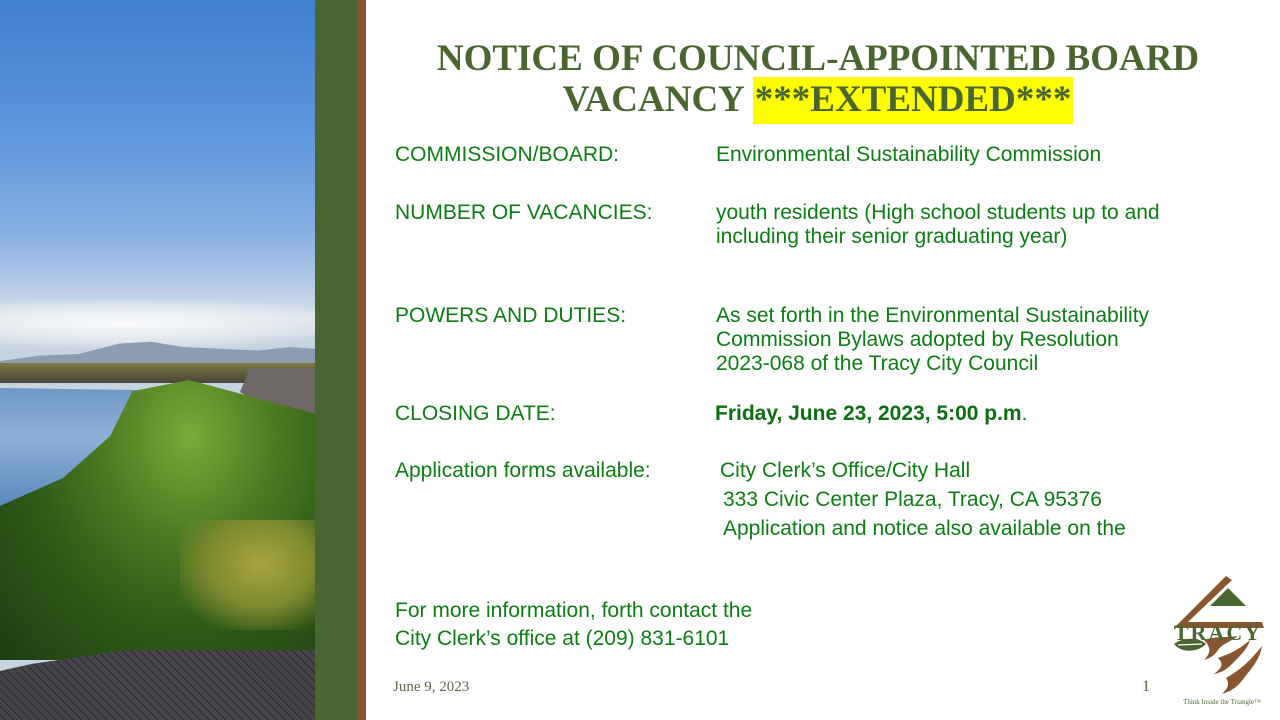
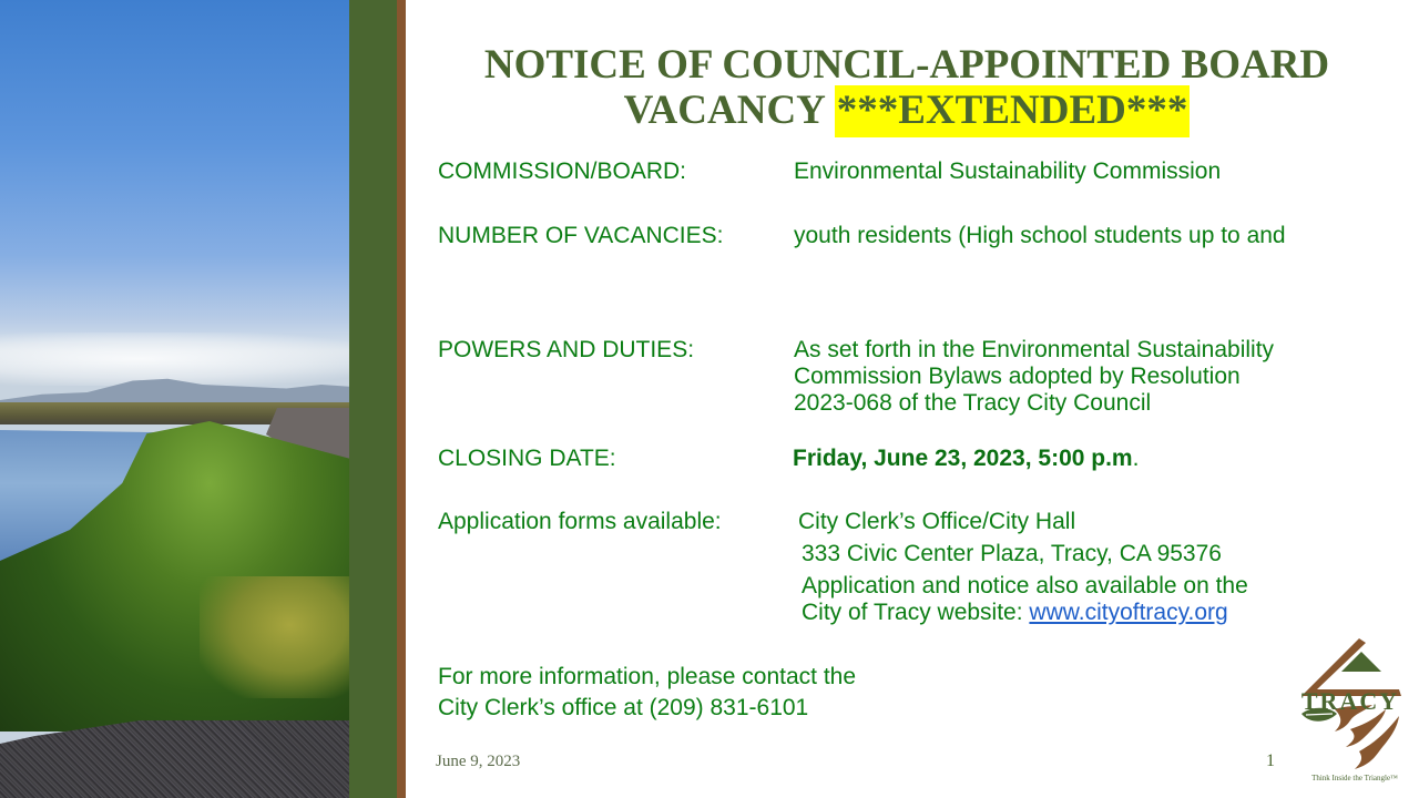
  NOTICE OF COUNCIL-APPOINTED BOARD
  VACANCY ***EXTENDED***
  COMMISSION/BOARD:
  Environmental Sustainability Commission
  NUMBER OF VACANCIES:
  youth residents (High school students up to and
- including their senior graduating year)
  POWERS AND DUTIES:
  As set forth in the Environmental Sustainability
  Commission Bylaws adopted by Resolution
  2023-068 of the Tracy City Council
  CLOSING DATE:
  Friday, June 23, 2023, 5:00 p.m.
  Application forms available:
  City Clerk’s Office/City Hall
  333 Civic Center Plaza, Tracy, CA 95376
  Application and notice also available on the
+ City of Tracy website: www.cityoftracy.org
- For more information, forth contact the
+ For more information, please contact the
  City Clerk’s office at (209) 831-6101
  June 9, 2023
  1
  TRACY
  Think Inside the Triangle™
